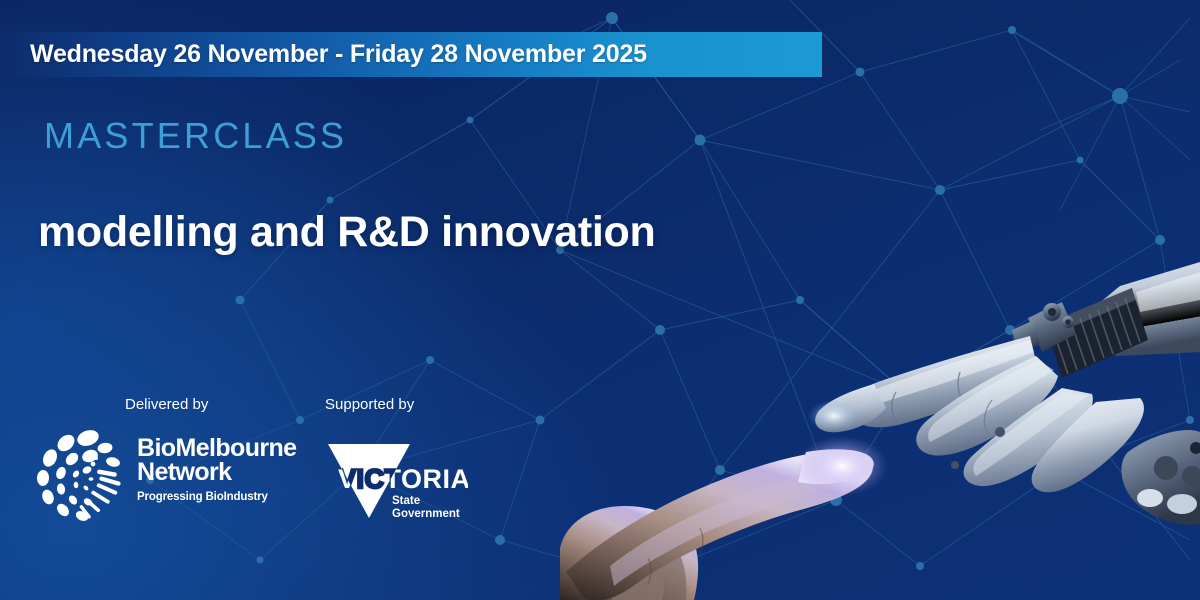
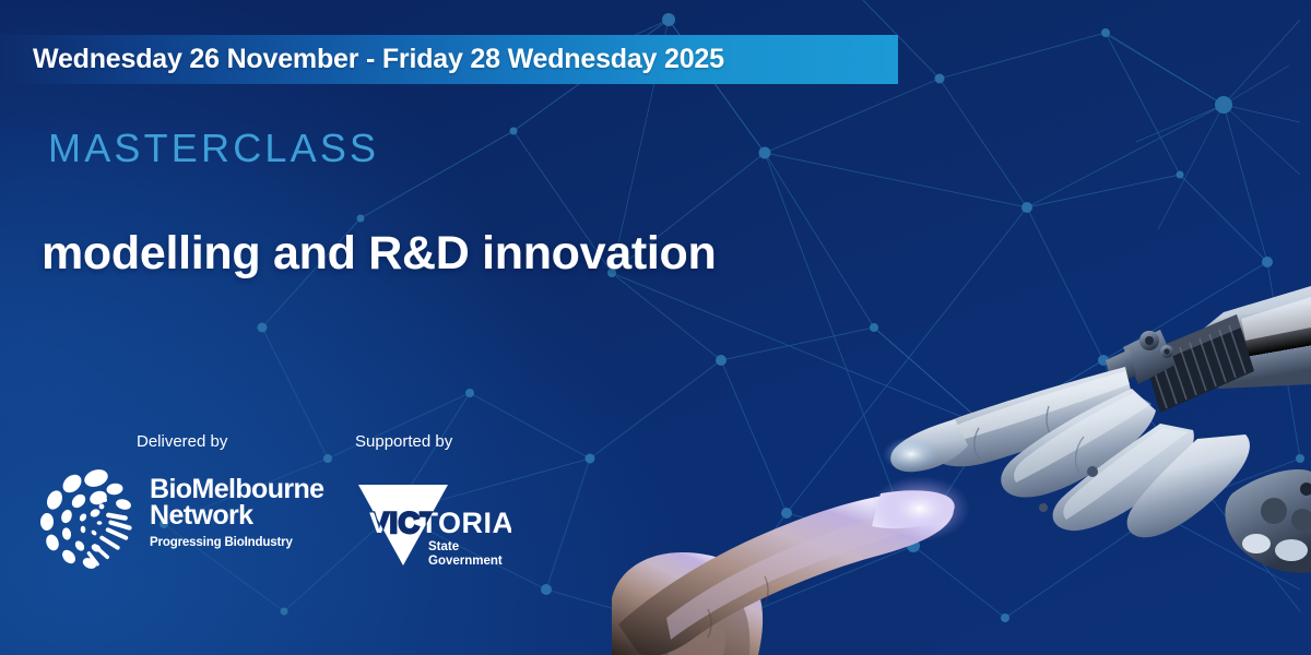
- Wednesday 26 November - Friday 28 November 2025
+ Wednesday 26 November - Friday 28 Wednesday 2025
  MASTERCLASS
  modelling and R&D innovation
  Delivered by
  Supported by
  BioMelbourne
  Network
  Progressing BioIndustry
  VICTORIA
  State
  Government
